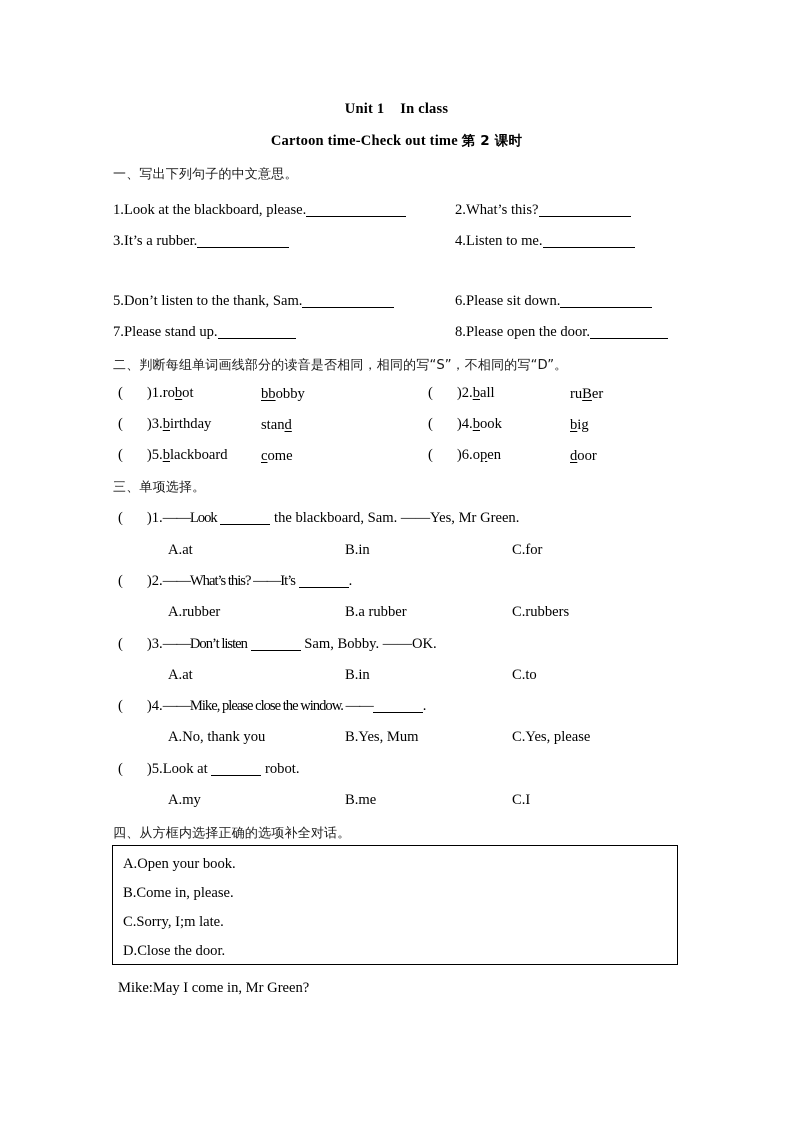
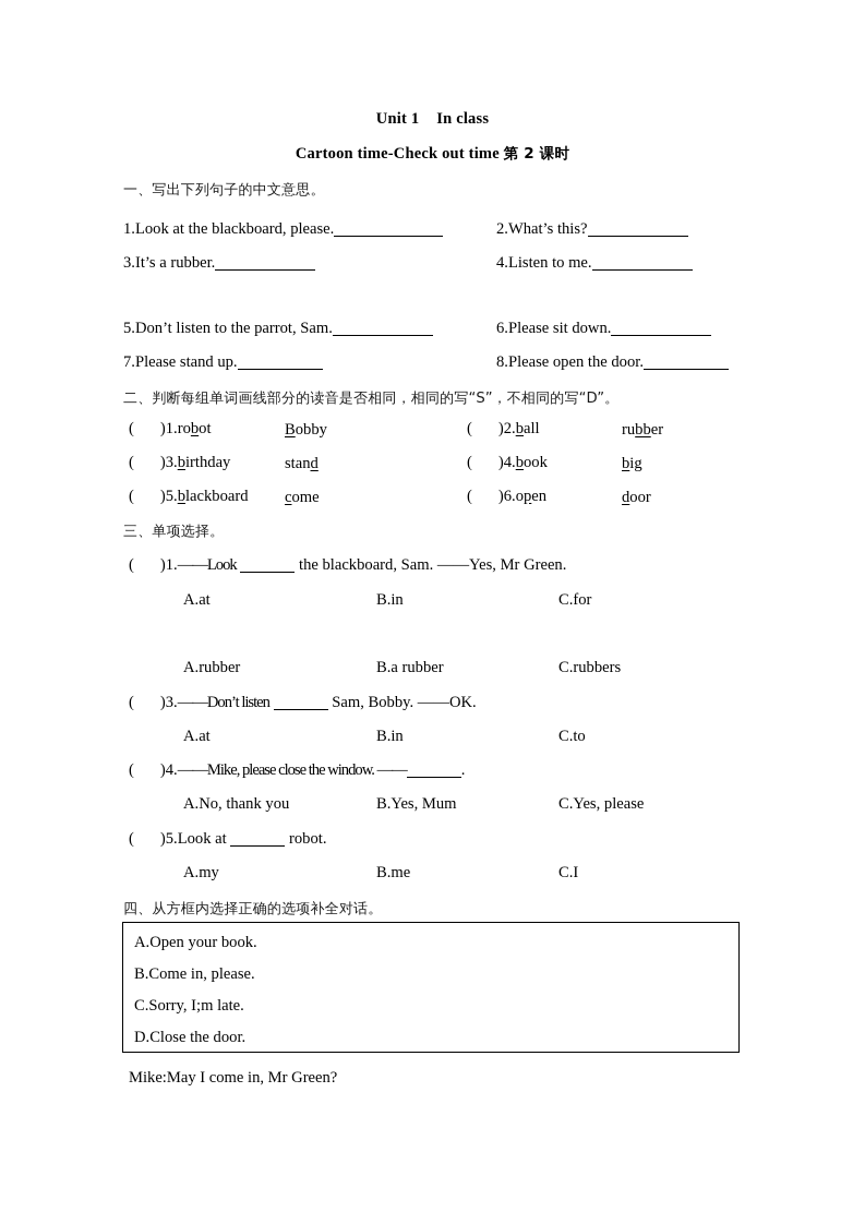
  Unit 1 In class
  Cartoon time-Check out time 第 2 课时
  一、写出下列句子的中文意思。
  1.Look at the blackboard, please.
  2.What’s this?
  3.It’s a rubber.
  4.Listen to me.
- 5.Don’t listen to the thank, Sam.
+ 5.Don’t listen to the parrot, Sam.
  6.Please sit down.
  7.Please stand up.
  8.Please open the door.
  二、判断每组单词画线部分的读音是否相同，相同的写“S”，不相同的写“D”。
  ( )1.robot
- bbobby
+ Bobby
  ( )2.ball
- ruBer
+ rubber
  ( )3.birthday
  stand
  ( )4.book
  big
  ( )5.blackboard
  come
  ( )6.open
  door
  三、单项选择。
  ( )1.——Look the blackboard, Sam. ——Yes, Mr Green.
  A.at
  B.in
  C.for
- ( )2.——What’s this? ——It’s .
  A.rubber
  B.a rubber
  C.rubbers
  ( )3.——Don’t listen Sam, Bobby. ——OK.
  A.at
  B.in
  C.to
  ( )4.——Mike, please close the window. —— .
  A.No, thank you
  B.Yes, Mum
  C.Yes, please
  ( )5.Look at robot.
  A.my
  B.me
  C.I
  四、从方框内选择正确的选项补全对话。
  A.Open your book.
  B.Come in, please.
  C.Sorry, I;m late.
  D.Close the door.
  Mike:May I come in, Mr Green?
